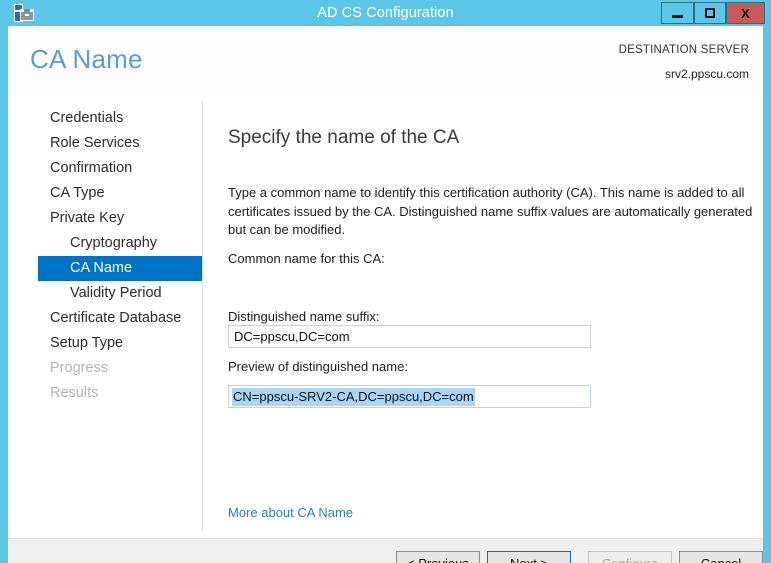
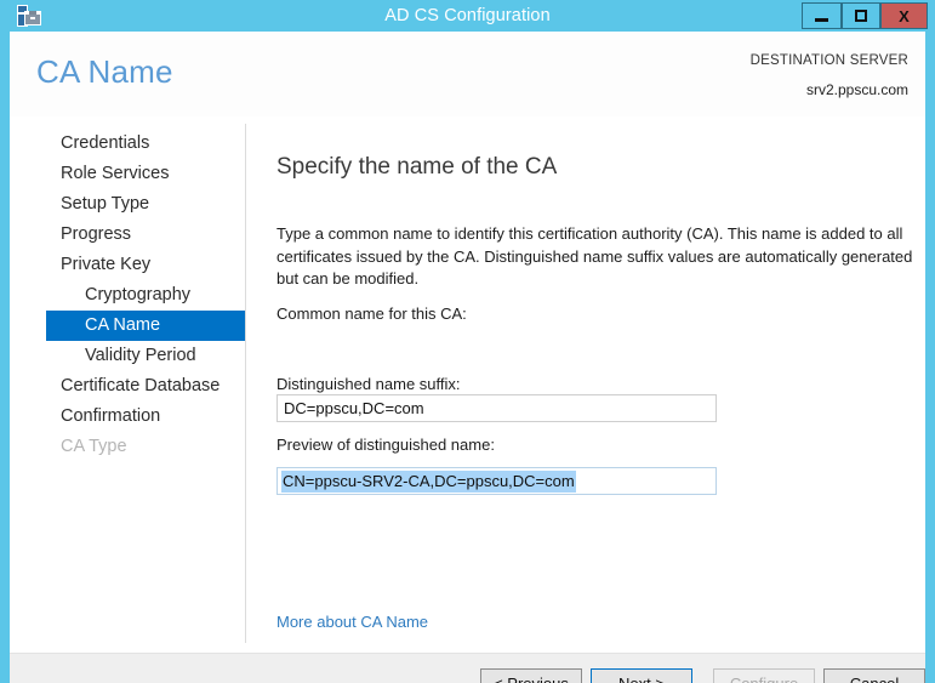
  AD CS Configuration
  X
  CA Name
  DESTINATION SERVER
  srv2.ppscu.com
  Credentials
  Role Services
- Confirmation
+ Setup Type
- CA Type
+ Progress
  Private Key
  Cryptography
  CA Name
  Validity Period
  Certificate Database
- Setup Type
+ Confirmation
- Progress
+ CA Type
- Results
  Specify the name of the CA
  Type a common name to identify this certification authority (CA). This name is added to all certificates issued by the CA. Distinguished name suffix values are automatically generated but can be modified.
  Common name for this CA:
  Distinguished name suffix:
  DC=ppscu,DC=com
  Preview of distinguished name:
  CN=ppscu-SRV2-CA,DC=ppscu,DC=com
  More about CA Name
